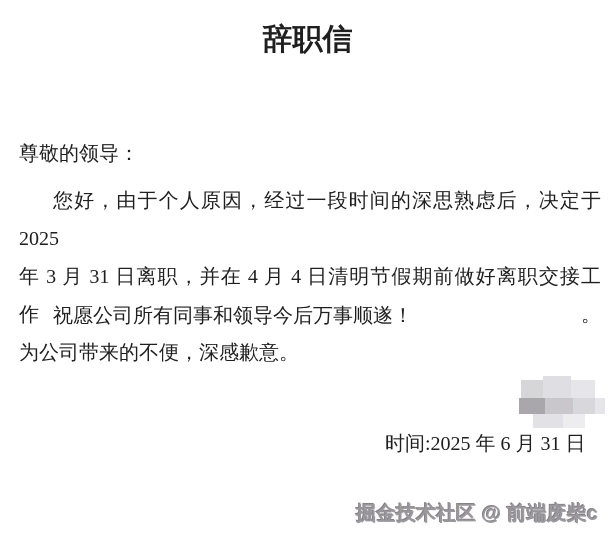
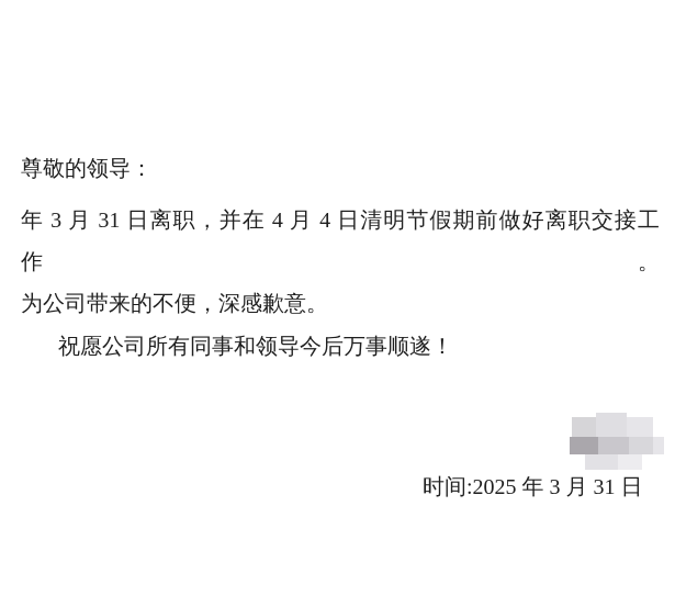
- 辞职信
  尊敬的领导：
- 您好，由于个人原因，经过一段时间的深思熟虑后，决定于 2025
  年 3 月 31 日离职，并在 4 月 4 日清明节假期前做好离职交接工作。
  为公司带来的不便，深感歉意。
  祝愿公司所有同事和领导今后万事顺遂！
- 时间:2025 年 6 月 31 日
+ 时间:2025 年 3 月 31 日
- 掘金技术社区 @ 前端废柴c
